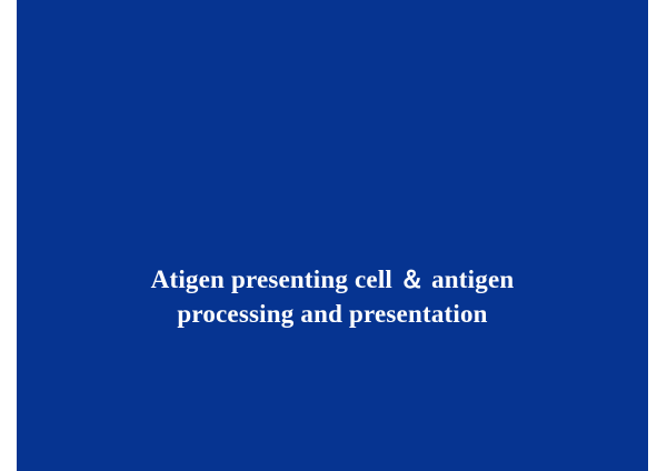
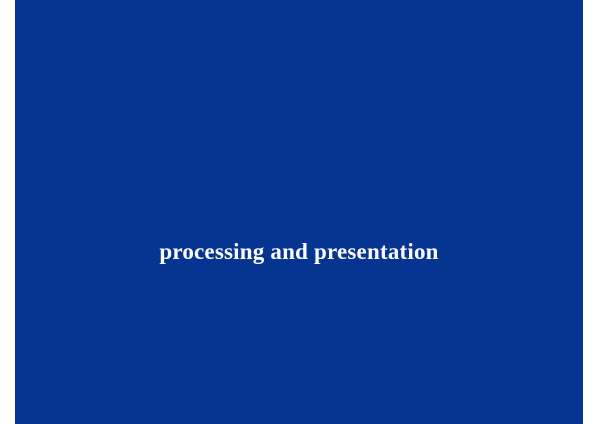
- Atigen presenting cell ＆ antigen
  processing and presentation
